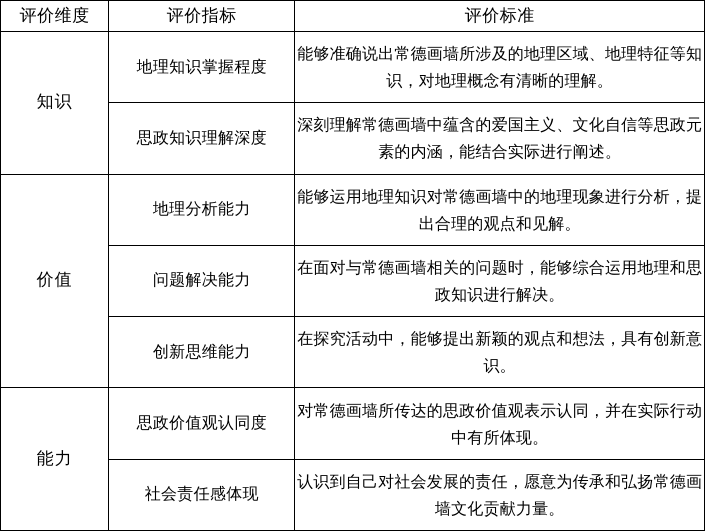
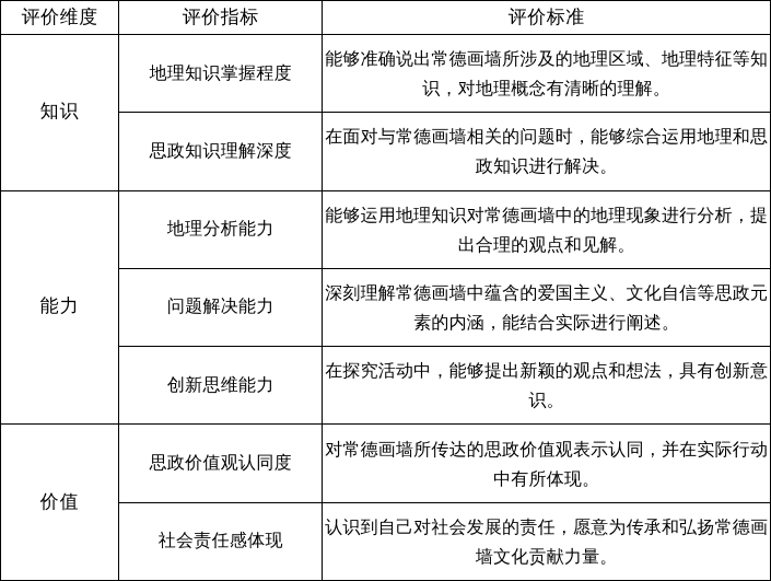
  评价维度	评价指标	评价标准
  知识	地理知识掌握程度	能够准确说出常德画墙所涉及的地理区域、地理特征等知识，对地理概念有清晰的理解。
- 思政知识理解深度	深刻理解常德画墙中蕴含的爱国主义、文化自信等思政元素的内涵，能结合实际进行阐述。
+ 思政知识理解深度	在面对与常德画墙相关的问题时，能够综合运用地理和思政知识进行解决。
- 价值	地理分析能力	能够运用地理知识对常德画墙中的地理现象进行分析，提出合理的观点和见解。
+ 能力	地理分析能力	能够运用地理知识对常德画墙中的地理现象进行分析，提出合理的观点和见解。
- 问题解决能力	在面对与常德画墙相关的问题时，能够综合运用地理和思政知识进行解决。
+ 问题解决能力	深刻理解常德画墙中蕴含的爱国主义、文化自信等思政元素的内涵，能结合实际进行阐述。
  创新思维能力	在探究活动中，能够提出新颖的观点和想法，具有创新意识。
- 能力	思政价值观认同度	对常德画墙所传达的思政价值观表示认同，并在实际行动中有所体现。
+ 价值	思政价值观认同度	对常德画墙所传达的思政价值观表示认同，并在实际行动中有所体现。
  社会责任感体现	认识到自己对社会发展的责任，愿意为传承和弘扬常德画墙文化贡献力量。
